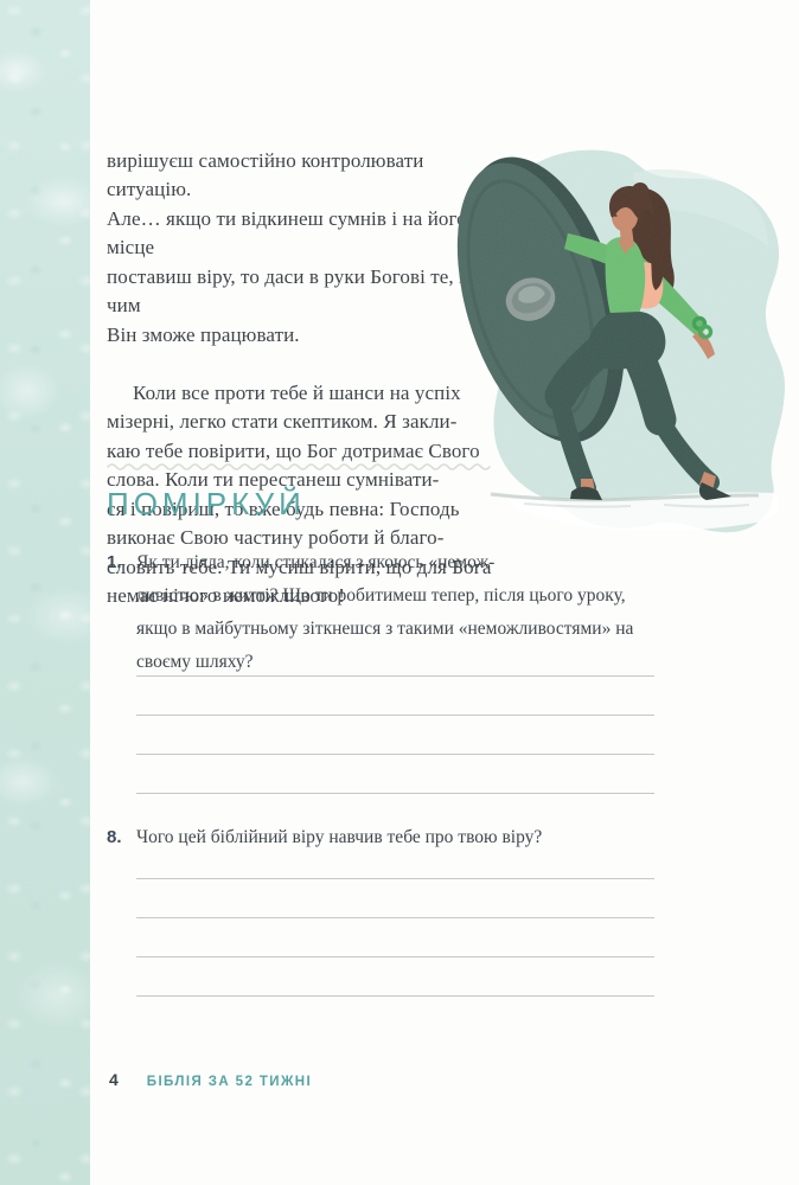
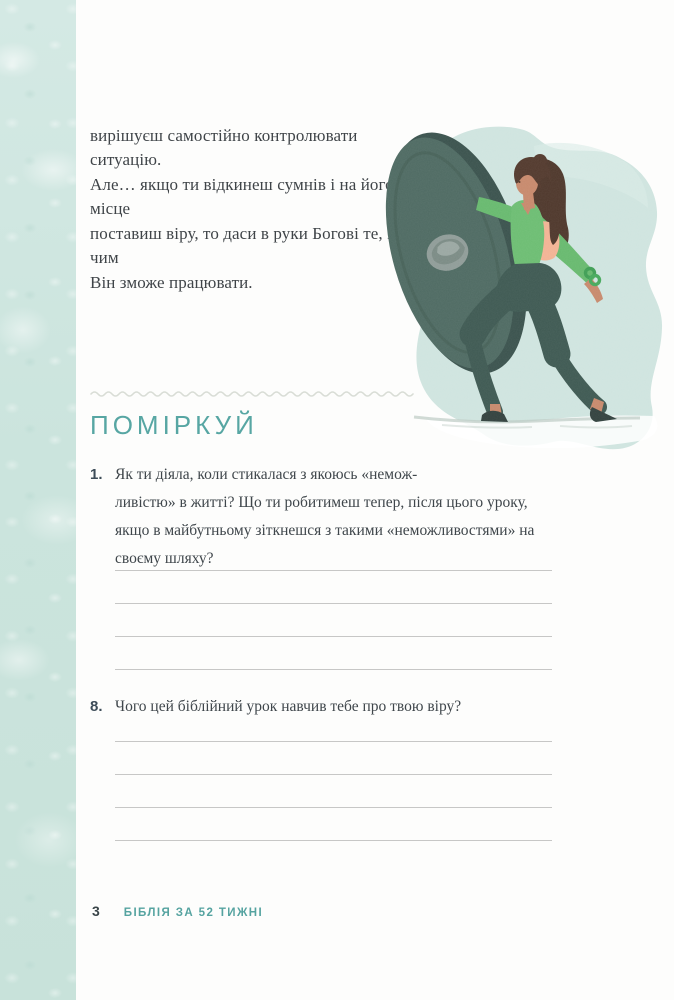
  вирішуєш самостійно контролювати ситуацію.
  Але… якщо ти відкинеш сумнів і на йог місце
  поставиш віру, то даси в руки Богові те, чим
  Він зможе працювати.
- Коли все проти тебе й шанси на успіх
- мізерні, легко стати скептиком. Я закли-
- каю тебе повірити, що Бог дотримає Свого
- слова. Коли ти перестанеш сумнівати-
- ся і повіриш, то вже будь певна: Господь
- виконає Свою частину роботи й благо-
- словить тебе. Ти мусиш вірити, що для Бога
- немає нічого неможливого!
  ПОМІРКУЙ
  1.
  Як ти діяла, коли стикалася з якоюсь «немож-
  ливістю» в житті? Що ти робитимеш тепер, після цього уроку,
  якщо в майбутньому зіткнешся з такими «неможливостями» на
  своєму шляху?
  8.
- Чого цей біблійний віру навчив тебе про твою віру?
+ Чого цей біблійний урок навчив тебе про твою віру?
- 4
+ 3
  БІБЛІЯ ЗА 52 ТИЖНІ
